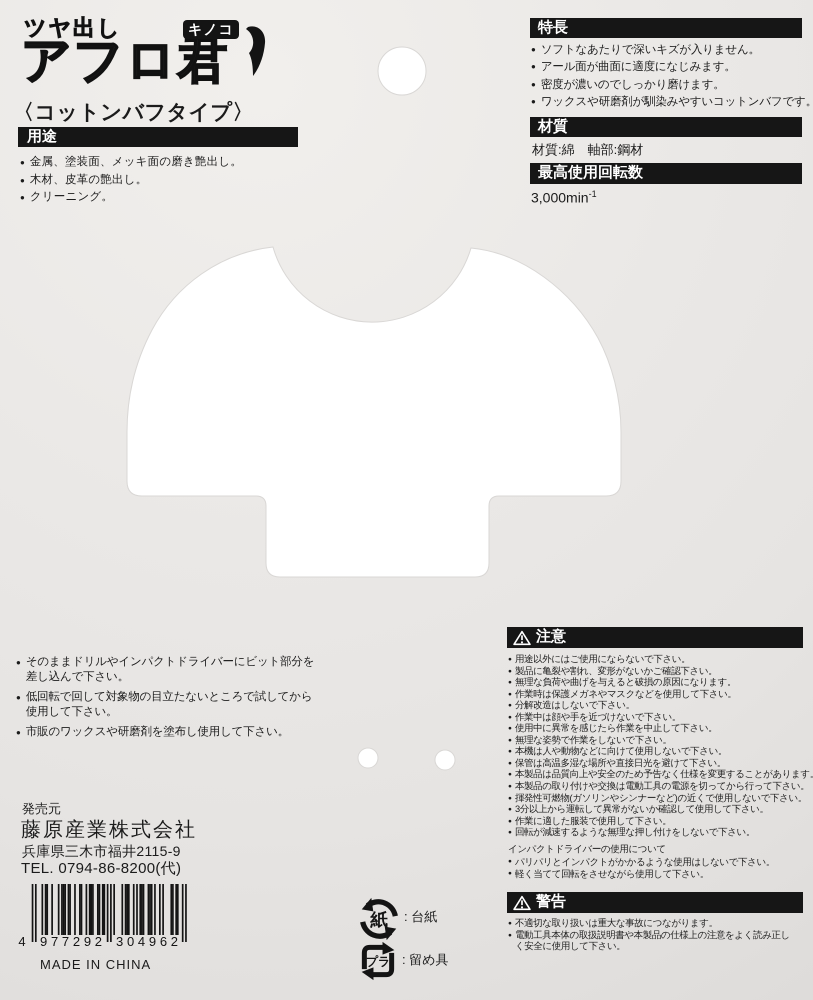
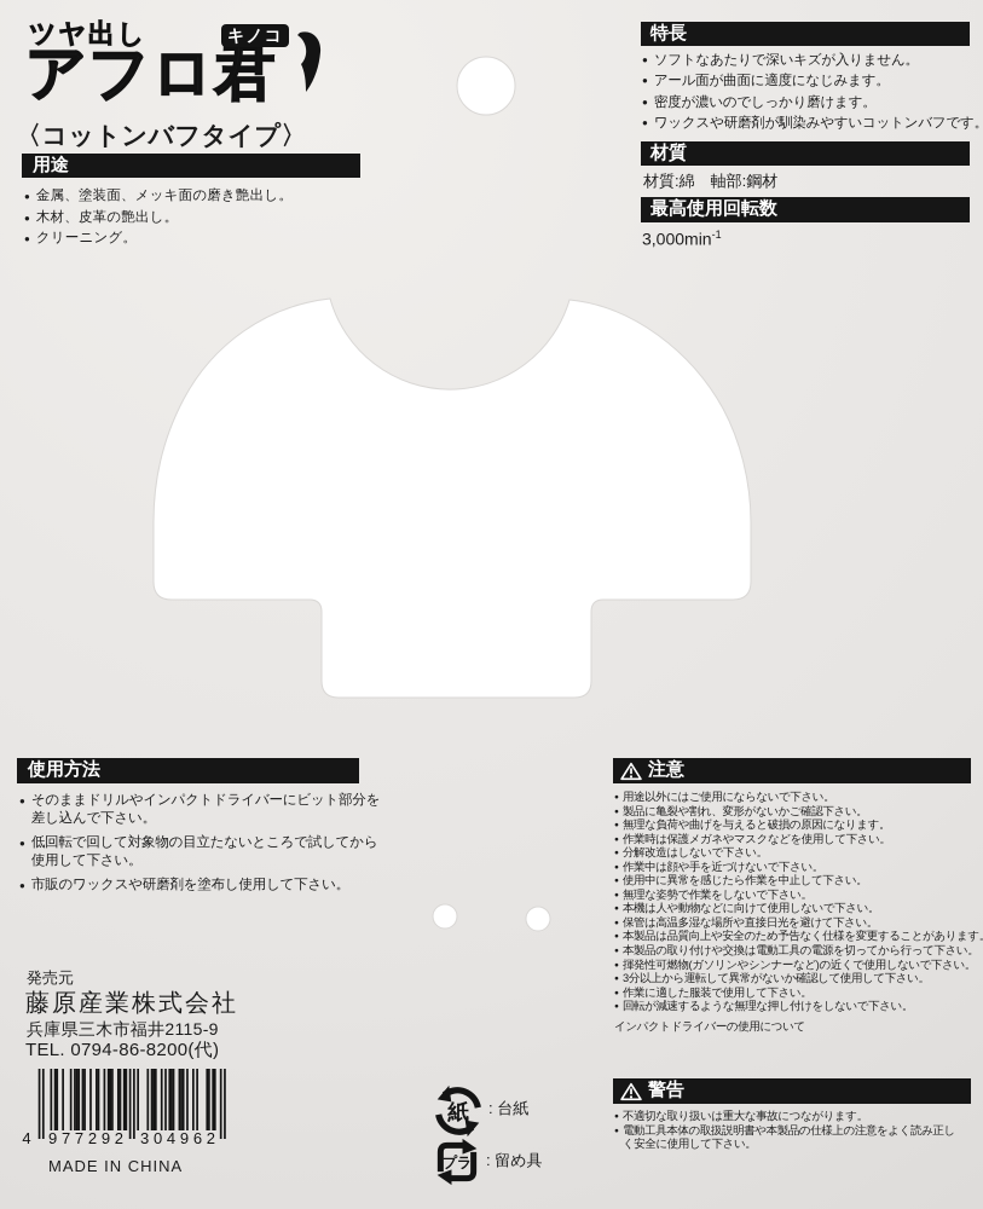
  ツヤ出し
  アフロ君
  キノコ
  〈コットンバフタイプ〉
  用途
  ●
  金属、塗装面、メッキ面の磨き艶出し。
  ●
  木材、皮革の艶出し。
  ●
  クリーニング。
  特長
  ●
  ソフトなあたりで深いキズが入りません。
  ●
  アール面が曲面に適度になじみます。
  ●
  密度が濃いのでしっかり磨けます。
  ●
  ワックスや研磨剤が馴染みやすいコットンバフです。
  材質
  材質:綿 軸部:鋼材
  最高使用回転数
  3,000min-1
+ 使用方法
  ●
  そのままドリルやインパクトドライバーにビット部分を差し込んで下さい。
  ●
  低回転で回して対象物の目立たないところで試してから使用して下さい。
  ●
  市販のワックスや研磨剤を塗布し使用して下さい。
  注意
  用途以外にはご使用にならないで下さい。
  製品に亀裂や割れ、変形がないかご確認下さい。
  無理な負荷や曲げを与えると破損の原因になります。
  作業時は保護メガネやマスクなどを使用して下さい。
  分解改造はしないで下さい。
  作業中は顔や手を近づけないで下さい。
  使用中に異常を感じたら作業を中止して下さい。
  無理な姿勢で作業をしないで下さい。
  本機は人や動物などに向けて使用しないで下さい。
  保管は高温多湿な場所や直接日光を避けて下さい。
  本製品は品質向上や安全のため予告なく仕様を変更することがあります
  本製品の取り付けや交換は電動工具の電源を切ってから行って下さい。
  揮発性可燃物(ガソリンやシンナーなど)の近くで使用しないで下さい。
  3分以上から運転して異常がないか確認して使用して下さい。
  作業に適した服装で使用して下さい。
  回転が減速するような無理な押し付けをしないで下さい。
  インパクトドライバーの使用について
- パリパリとインパクトがかかるような使用はしないで下さい。
- 軽く当てて回転をさせながら使用して下さい。
  警告
  不適切な取り扱いは重大な事故につながります。
  電動工具本体の取扱説明書や本製品の仕様上の注意をよく読み正しく安全に使用して下さい。
  発売元
  藤原産業株式会社
  兵庫県三木市福井2115-9
  TEL. 0794-86-8200(代)
  4
  977292
  304962
  MADE IN CHINA
  紙
  : 台紙
  プラ
  : 留め具
